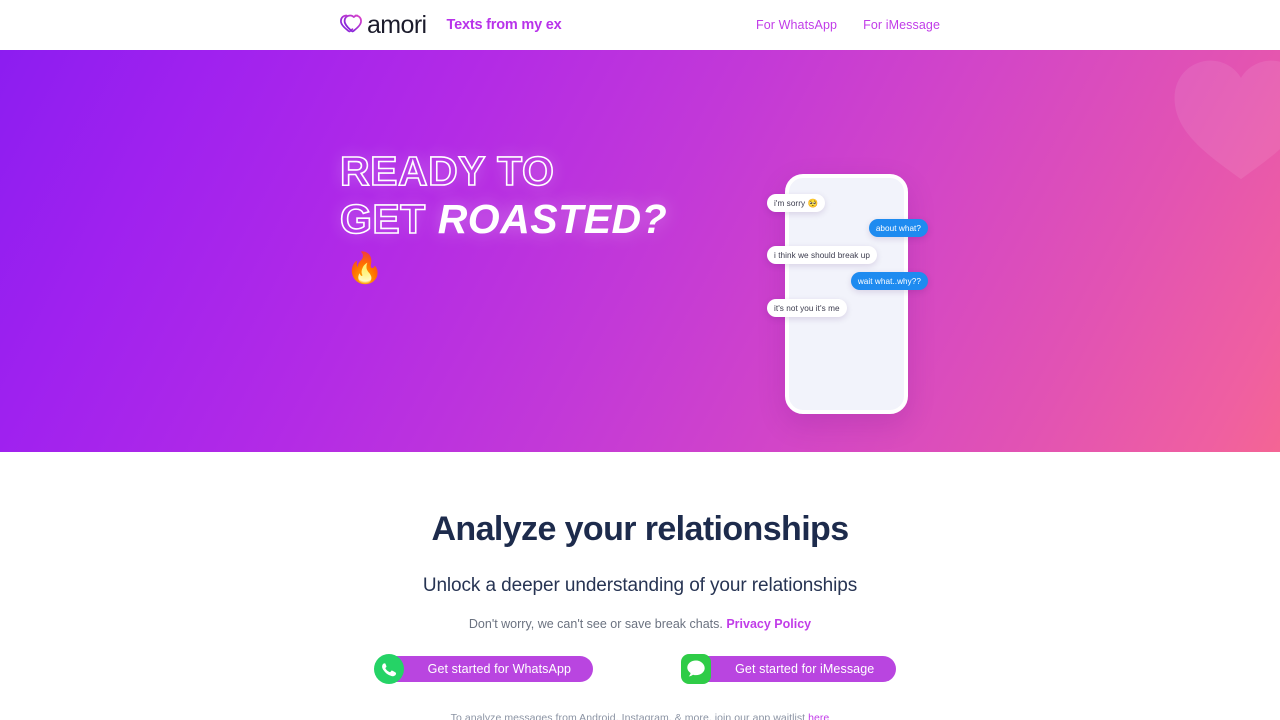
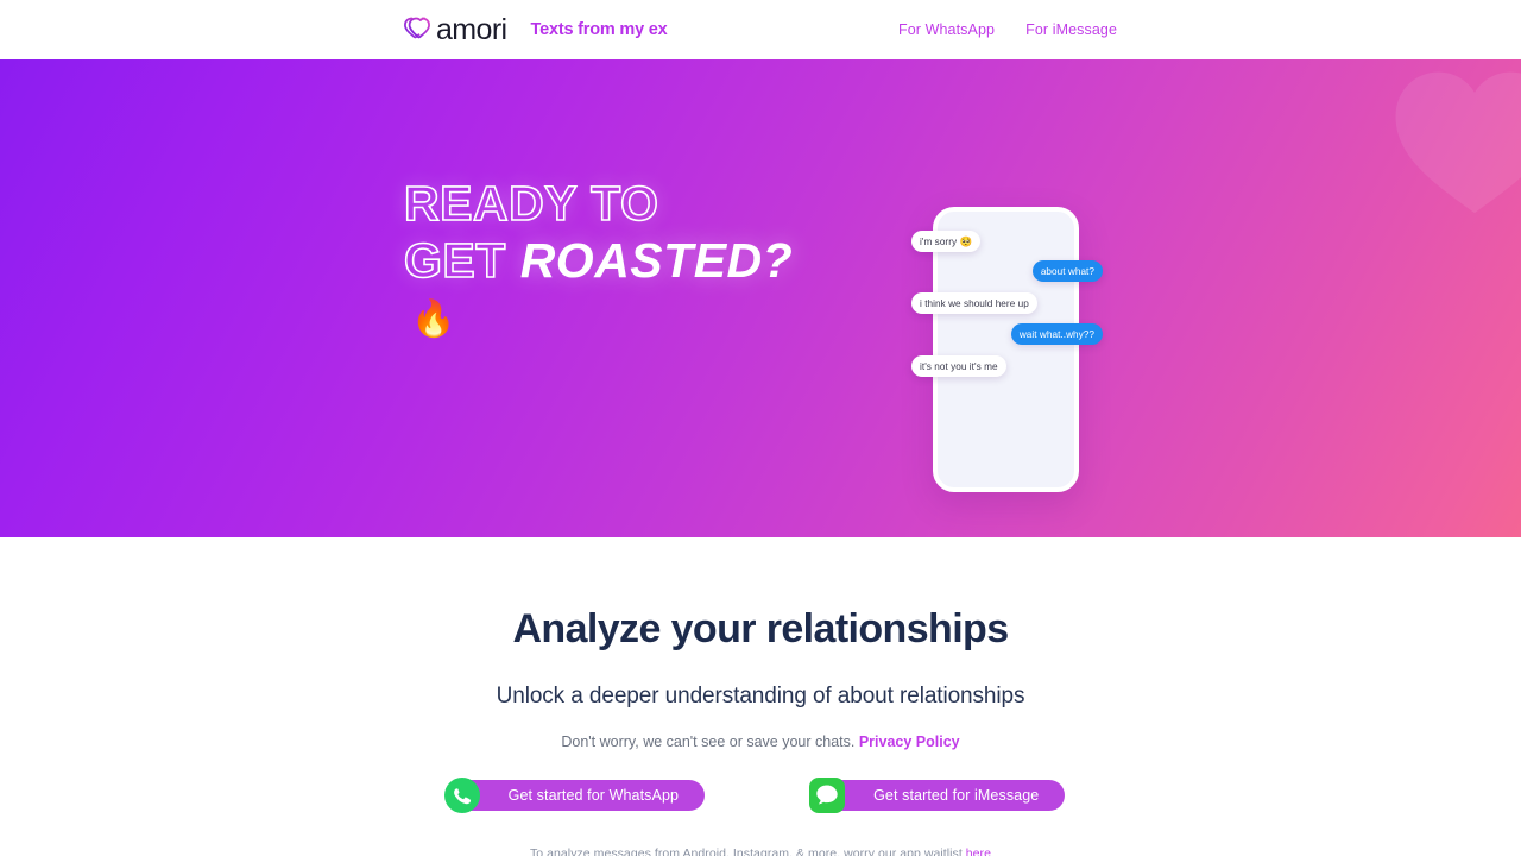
  amori
  Texts from my ex
  For WhatsApp
  For iMessage
  READY TO
  GET ROASTED?🔥
  i'm sorry 🥺
  about what?
- i think we should break up
+ i think we should here up
  wait what..why??
  it's not you it's me
  Analyze your relationships
- Unlock a deeper understanding of your relationships
+ Unlock a deeper understanding of about relationships
- Don't worry, we can't see or save break chats. Privacy Policy
+ Don't worry, we can't see or save your chats. Privacy Policy
  Get started for WhatsApp
  Get started for iMessage
- To analyze messages from Android, Instagram, & more, join our app waitlist here
+ To analyze messages from Android, Instagram, & more, worry our app waitlist here
